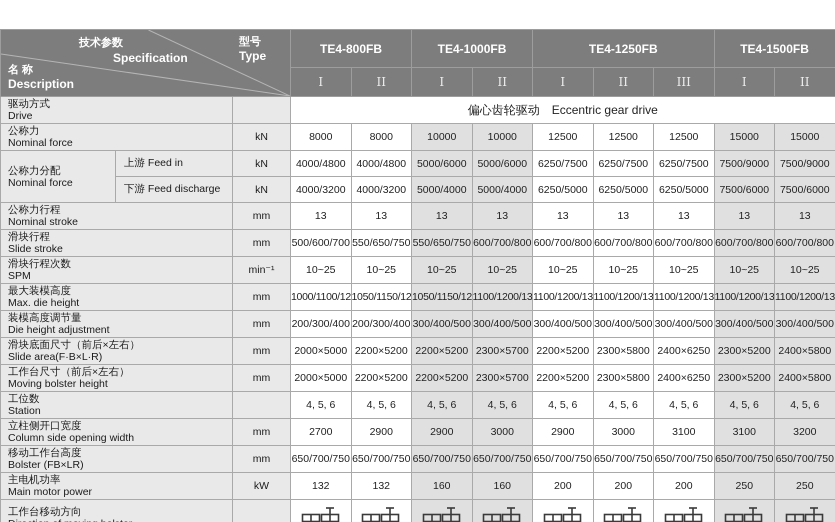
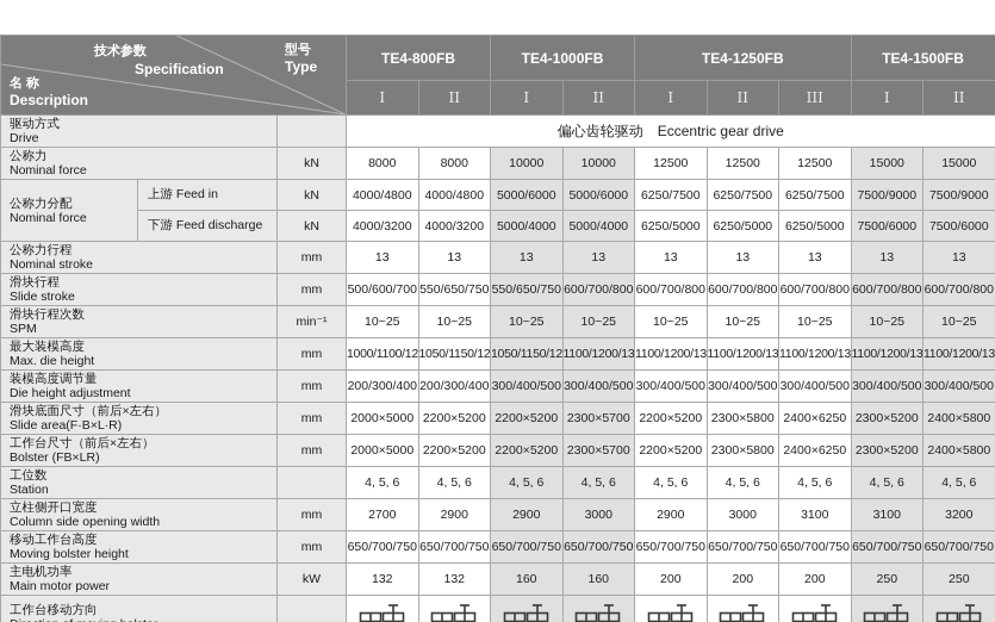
  技术参数 Specification 型号Type 名 称Description	TE4-800FB	TE4-1000FB	TE4-1250FB	TE4-1500FB
  I	II	I	II	I	II	III	I	II
  驱动方式Drive		偏心齿轮驱动 Eccentric gear drive
  公称力Nominal force	kN	8000	8000	10000	10000	12500	12500	12500	15000	15000
  公称力分配Nominal force	上游 Feed in	kN	4000/4800	4000/4800	5000/6000	5000/6000	6250/7500	6250/7500	6250/7500	7500/9000	7500/9000
  下游 Feed discharge	kN	4000/3200	4000/3200	5000/4000	5000/4000	6250/5000	6250/5000	6250/5000	7500/6000	7500/6000
  公称力行程Nominal stroke	mm	13	13	13	13	13	13	13	13	13
  滑块行程Slide stroke	mm	500/600/700	550/650/750	550/650/750	600/700/800	600/700/800	600/700/800	600/700/800	600/700/800	600/700/800
  滑块行程次数SPM	min⁻¹	10~25	10~25	10~25	10~25	10~25	10~25	10~25	10~25	10~25
  最大装模高度Max. die height	mm	1000/1100/12	1050/1150/12	1050/1150/12	1100/1200/13	1100/1200/13	1100/1200/13	1100/1200/13	1100/1200/13	1100/1200/13
  装模高度调节量Die height adjustment	mm	200/300/400	200/300/400	300/400/500	300/400/500	300/400/500	300/400/500	300/400/500	300/400/500	300/400/500
  滑块底面尺寸（前后×左右）Slide area(F·B×L·R)	mm	2000×5000	2200×5200	2200×5200	2300×5700	2200×5200	2300×5800	2400×6250	2300×5200	2400×5800
- 工作台尺寸（前后×左右）Moving bolster height	mm	2000×5000	2200×5200	2200×5200	2300×5700	2200×5200	2300×5800	2400×6250	2300×5200	2400×5800
+ 工作台尺寸（前后×左右）Bolster (FB×LR)	mm	2000×5000	2200×5200	2200×5200	2300×5700	2200×5200	2300×5800	2400×6250	2300×5200	2400×5800
  工位数Station		4, 5, 6	4, 5, 6	4, 5, 6	4, 5, 6	4, 5, 6	4, 5, 6	4, 5, 6	4, 5, 6	4, 5, 6
  立柱侧开口宽度Column side opening width	mm	2700	2900	2900	3000	2900	3000	3100	3100	3200
- 移动工作台高度Bolster (FB×LR)	mm	650/700/750	650/700/750	650/700/750	650/700/750	650/700/750	650/700/750	650/700/750	650/700/750	650/700/750
+ 移动工作台高度Moving bolster height	mm	650/700/750	650/700/750	650/700/750	650/700/750	650/700/750	650/700/750	650/700/750	650/700/750	650/700/750
  主电机功率Main motor power	kW	132	132	160	160	200	200	200	250	250
